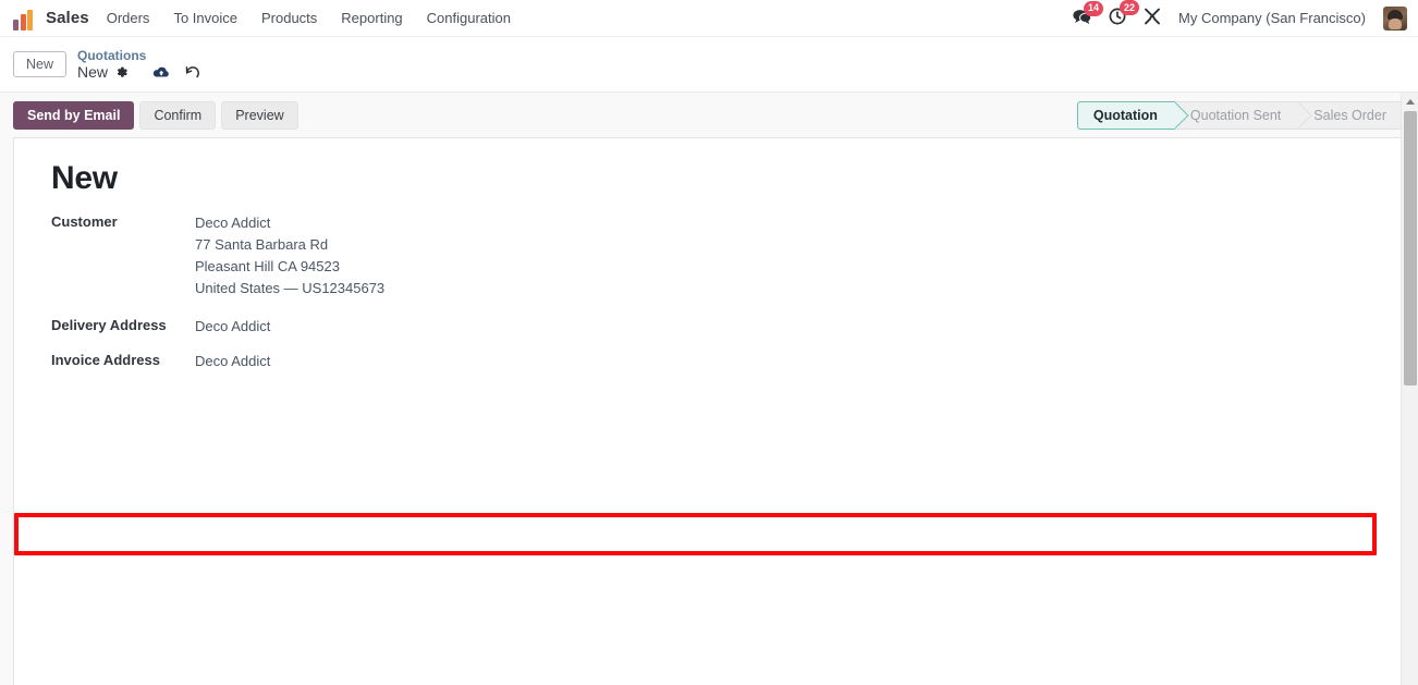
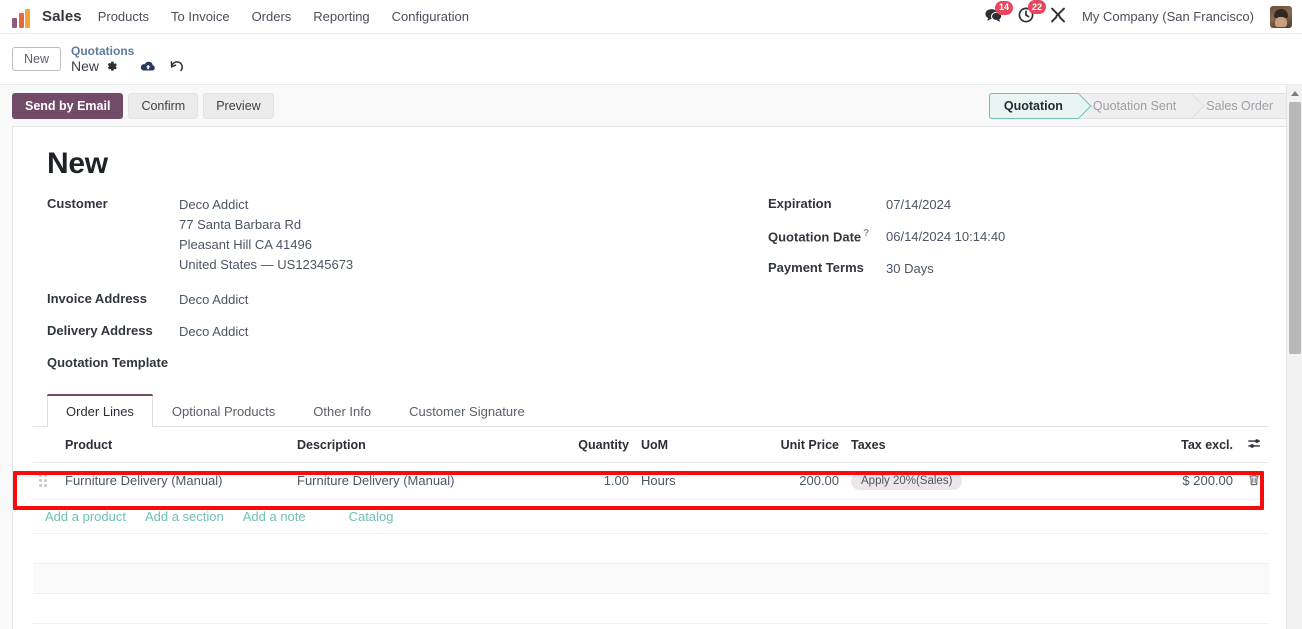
  Sales
- Orders
+ Products
  To Invoice
- Products
+ Orders
  Reporting
  Configuration
  14
  22
  My Company (San Francisco)
  New
  Quotations
  New
  Send by Email
  Confirm
  Preview
  Quotation
  Quotation Sent
  Sales Order
  New
  Customer
  Deco Addict
  77 Santa Barbara Rd
- Pleasant Hill CA 94523
+ Pleasant Hill CA 41496
  United States — US12345673
- Delivery Address
+ Invoice Address
  Deco Addict
- Invoice Address
+ Delivery Address
  Deco Addict
+ Quotation Template
+ Expiration
+ 07/14/2024
+ Quotation Date ?
+ 06/14/2024 10:14:40
+ Payment Terms
+ 30 Days
+ Order Lines
+ Optional Products
+ Other Info
+ Customer Signature
+ 	Product	Description	Quantity	UoM	Unit Price	Taxes	Tax excl.
+ 	Furniture Delivery (Manual)	Furniture Delivery (Manual)	1.00	Hours	200.00	Apply 20%(Sales)	$ 200.00
+ Add a product Add a section Add a note Catalog
